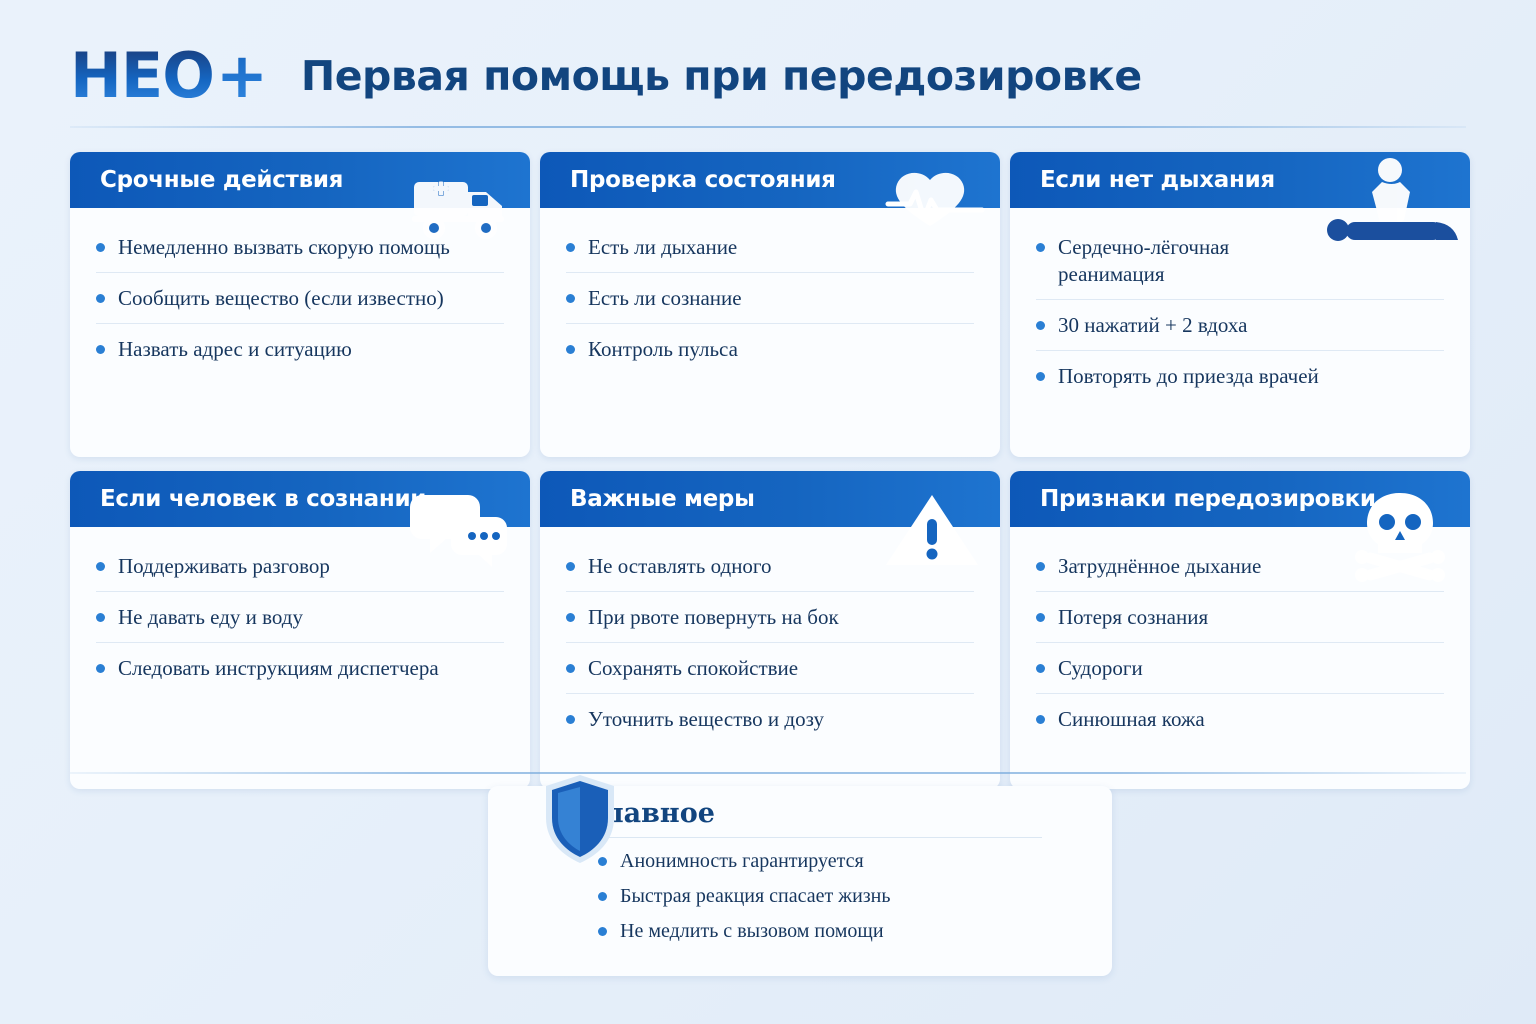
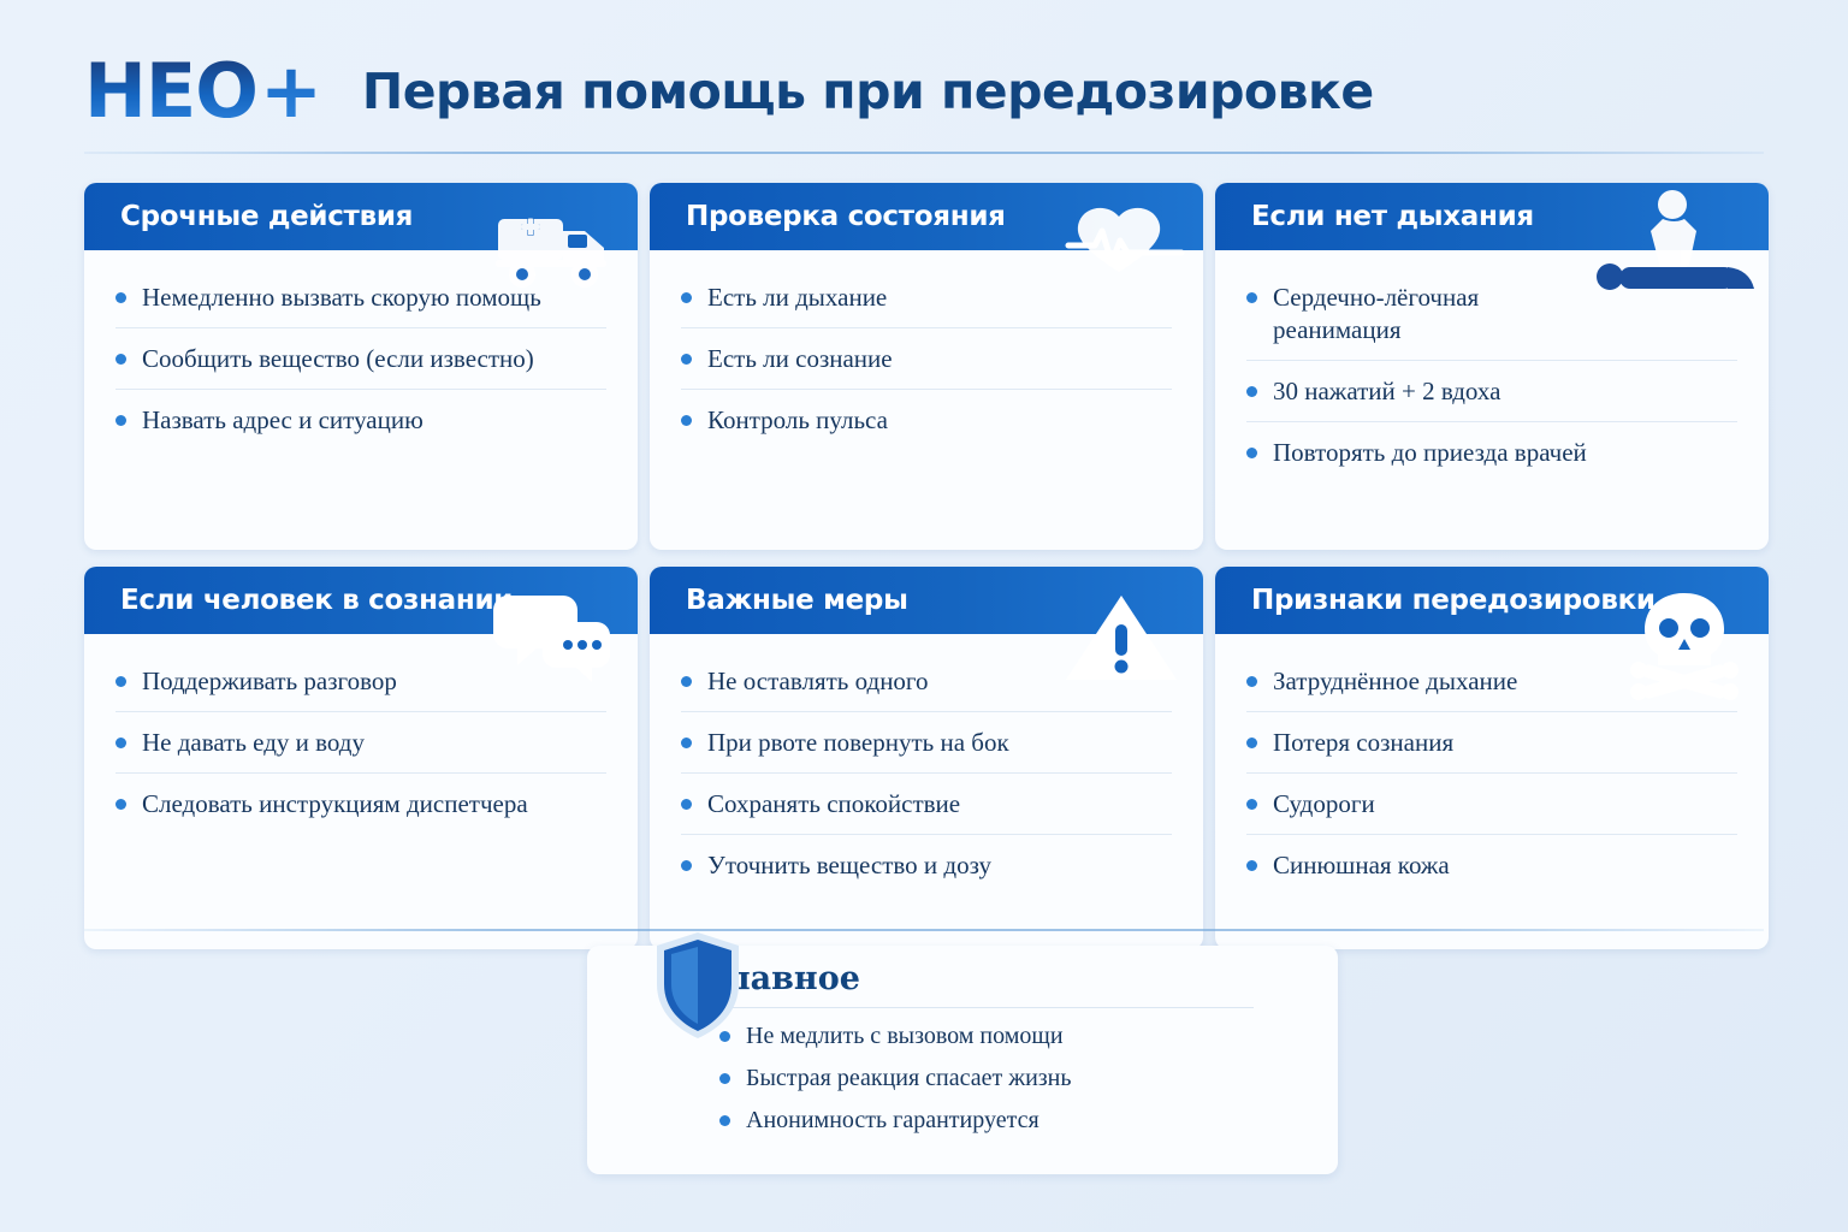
  HEO
  +
  Первая помощь при передозировке
  Срочные действия
  Немедленно вызвать скорую помощь
  Сообщить вещество (если известно)
  Назвать адрес и ситуацию
  Проверка состояния
  Есть ли дыхание
  Есть ли сознание
  Контроль пульса
  Если нет дыхания
  Сердечно-лёгочная реанимация
  30 нажатий + 2 вдоха
  Повторять до приезда врачей
  Если человек в сознани
  Поддерживать разговор
  Не давать еду и воду
  Следовать инструкциям диспетчера
  Важные меры
  Не оставлять одного
  При рвоте повернуть на бок
  Сохранять спокойствие
  Уточнить вещество и дозу
  Признаки передозировки
  Затруднённое дыхание
  Потеря сознания
  Судороги
  Синюшная кожа
  лавное
- Анонимность гарантируется
+ Не медлить с вызовом помощи
  Быстрая реакция спасает жизнь
- Не медлить с вызовом помощи
+ Анонимность гарантируется
